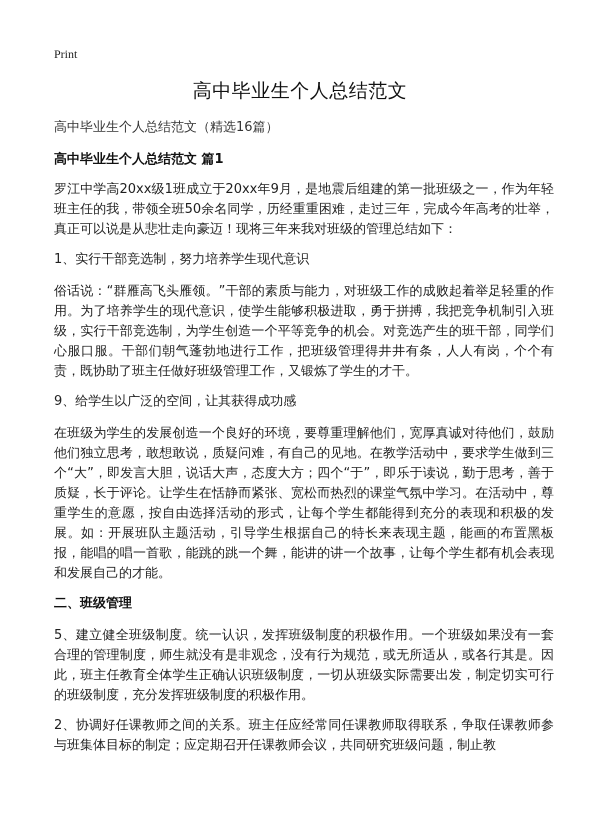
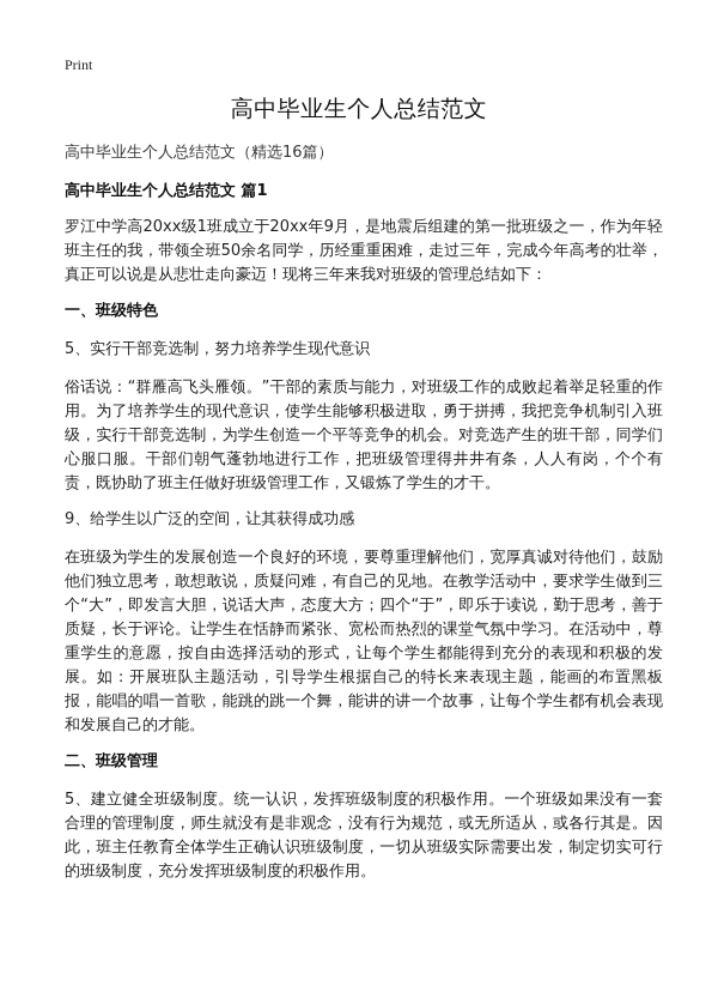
  Print
  高中毕业生个人总结范文
  高中毕业生个人总结范文（精选16篇）
  高中毕业生个人总结范文 篇1
  罗江中学高20xx级1班成立于20xx年9月，是地震后组建的第一批班级之一，作为年轻班主任的我，带领全班50余名同学，历经重重困难，走过三年，完成今年高考的壮举，真正可以说是从悲壮走向豪迈！现将三年来我对班级的管理总结如下：
+ 一、班级特色
- 1、实行干部竞选制，努力培养学生现代意识
+ 5、实行干部竞选制，努力培养学生现代意识
  俗话说：“群雁高飞头雁领。”干部的素质与能力，对班级工作的成败起着举足轻重的作用。为了培养学生的现代意识，使学生能够积极进取，勇于拼搏，我把竞争机制引入班级，实行干部竞选制，为学生创造一个平等竞争的机会。对竞选产生的班干部，同学们心服口服。干部们朝气蓬勃地进行工作，把班级管理得井井有条，人人有岗，个个有责，既协助了班主任做好班级管理工作，又锻炼了学生的才干。
  9、给学生以广泛的空间，让其获得成功感
  在班级为学生的发展创造一个良好的环境，要尊重理解他们，宽厚真诚对待他们，鼓励他们独立思考，敢想敢说，质疑问难，有自己的见地。在教学活动中，要求学生做到三个“大”，即发言大胆，说话大声，态度大方；四个“于”，即乐于读说，勤于思考，善于质疑，长于评论。让学生在恬静而紧张、宽松而热烈的课堂气氛中学习。在活动中，尊重学生的意愿，按自由选择活动的形式，让每个学生都能得到充分的表现和积极的发展。如：开展班队主题活动，引导学生根据自己的特长来表现主题，能画的布置黑板报，能唱的唱一首歌，能跳的跳一个舞，能讲的讲一个故事，让每个学生都有机会表现和发展自己的才能。
  二、班级管理
  5、建立健全班级制度。统一认识，发挥班级制度的积极作用。一个班级如果没有一套合理的管理制度，师生就没有是非观念，没有行为规范，或无所适从，或各行其是。因此，班主任教育全体学生正确认识班级制度，一切从班级实际需要出发，制定切实可行的班级制度，充分发挥班级制度的积极作用。
- 2、协调好任课教师之间的关系。班主任应经常同任课教师取得联系，争取任课教师参与班集体目标的制定；应定期召开任课教师会议，共同研究班级问题，制止教
